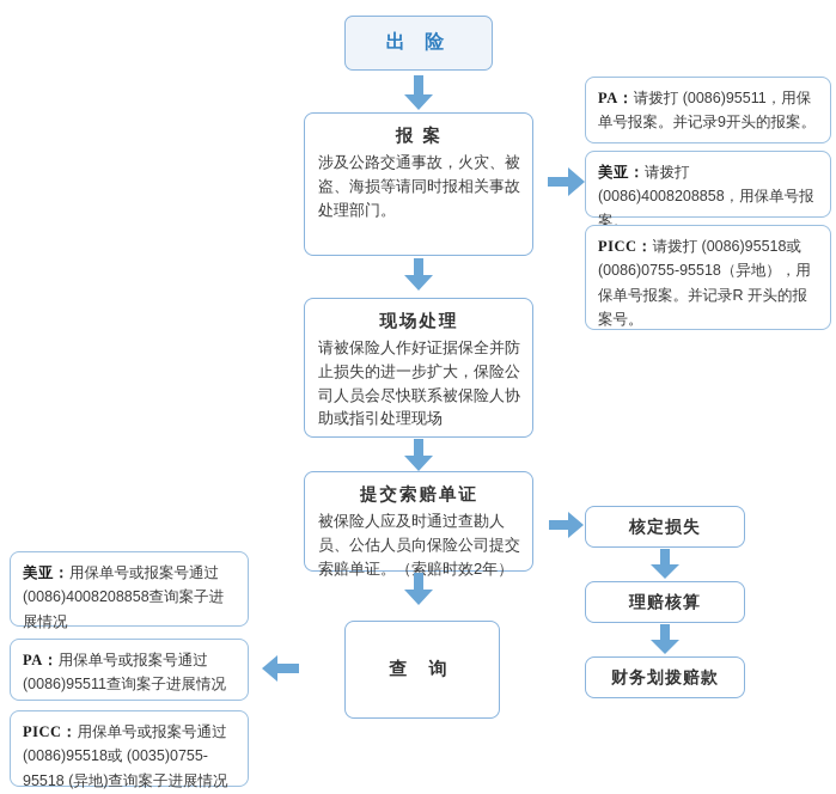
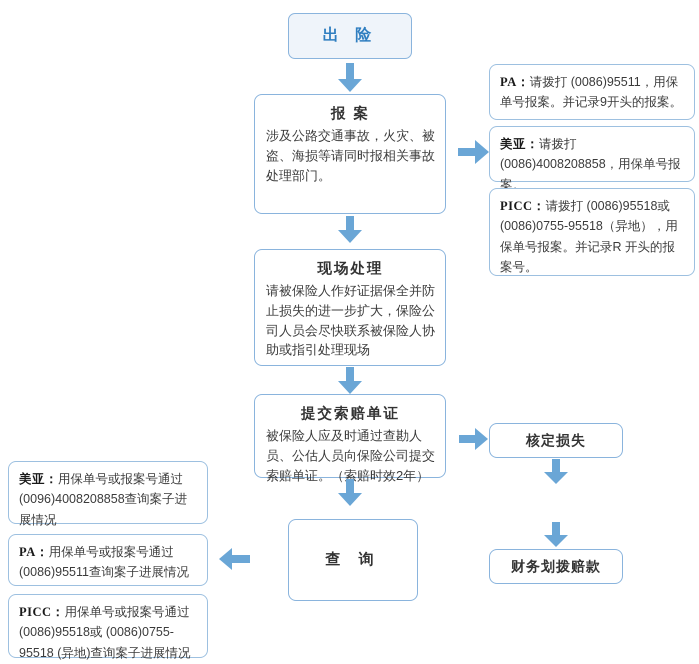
  出 险
  报 案
  涉及公路交通事故，火灾、被盗、海损等请同时报相关事故处理部门。
  PA：请拨打 (0086)95511，用保单号报案。并记录9开头的报案。
  美亚：请拨打 (0086)4008208858，用保单号报案。
  PICC：请拨打 (0086)95518或 (0086)0755-95518（异地），用保单号报案。并记录R 开头的报案号。
  现场处理
  请被保险人作好证据保全并防止损失的进一步扩大，保险公司人员会尽快联系被保险人协助或指引处理现场
  提交索赔单证
  被保险人应及时通过查勘人员、公估人员向保险公司提交索赔单证。（索赔时效2年）
  核定损失
- 理赔核算
  财务划拨赔款
  查 询
- 美亚：用保单号或报案号通过 (0086)4008208858查询案子进展情况
+ 美亚：用保单号或报案号通过 (0096)4008208858查询案子进展情况
  PA：用保单号或报案号通过 (0086)95511查询案子进展情况
- PICC：用保单号或报案号通过 (0086)95518或 (0035)0755-95518 (异地)查询案子进展情况
+ PICC：用保单号或报案号通过 (0086)95518或 (0086)0755-95518 (异地)查询案子进展情况
